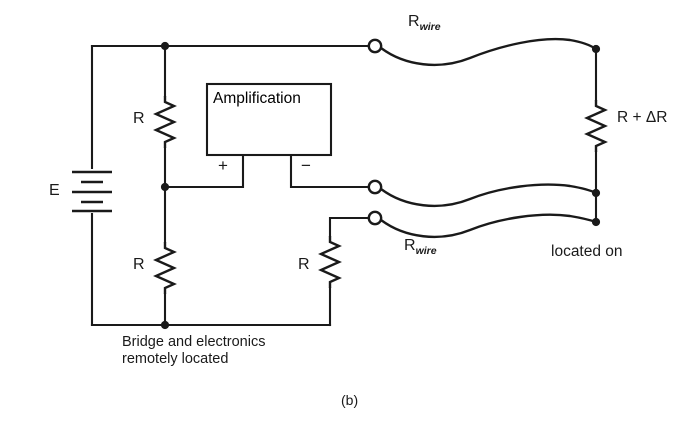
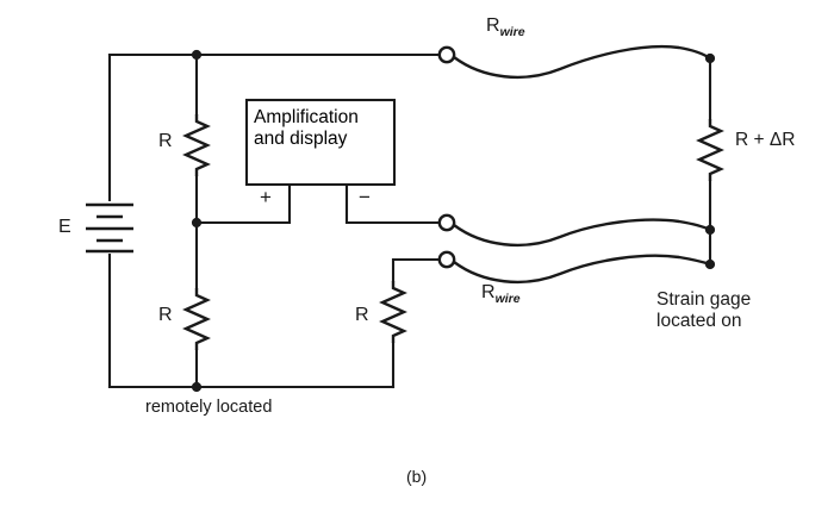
  E
  R
  R
  R
  R + ΔR
  Amplification
+ and display
  +
  −
  Rwire
  Rwire
- Bridge and electronics
  remotely located
+ Strain gage
  located on
  (b)
